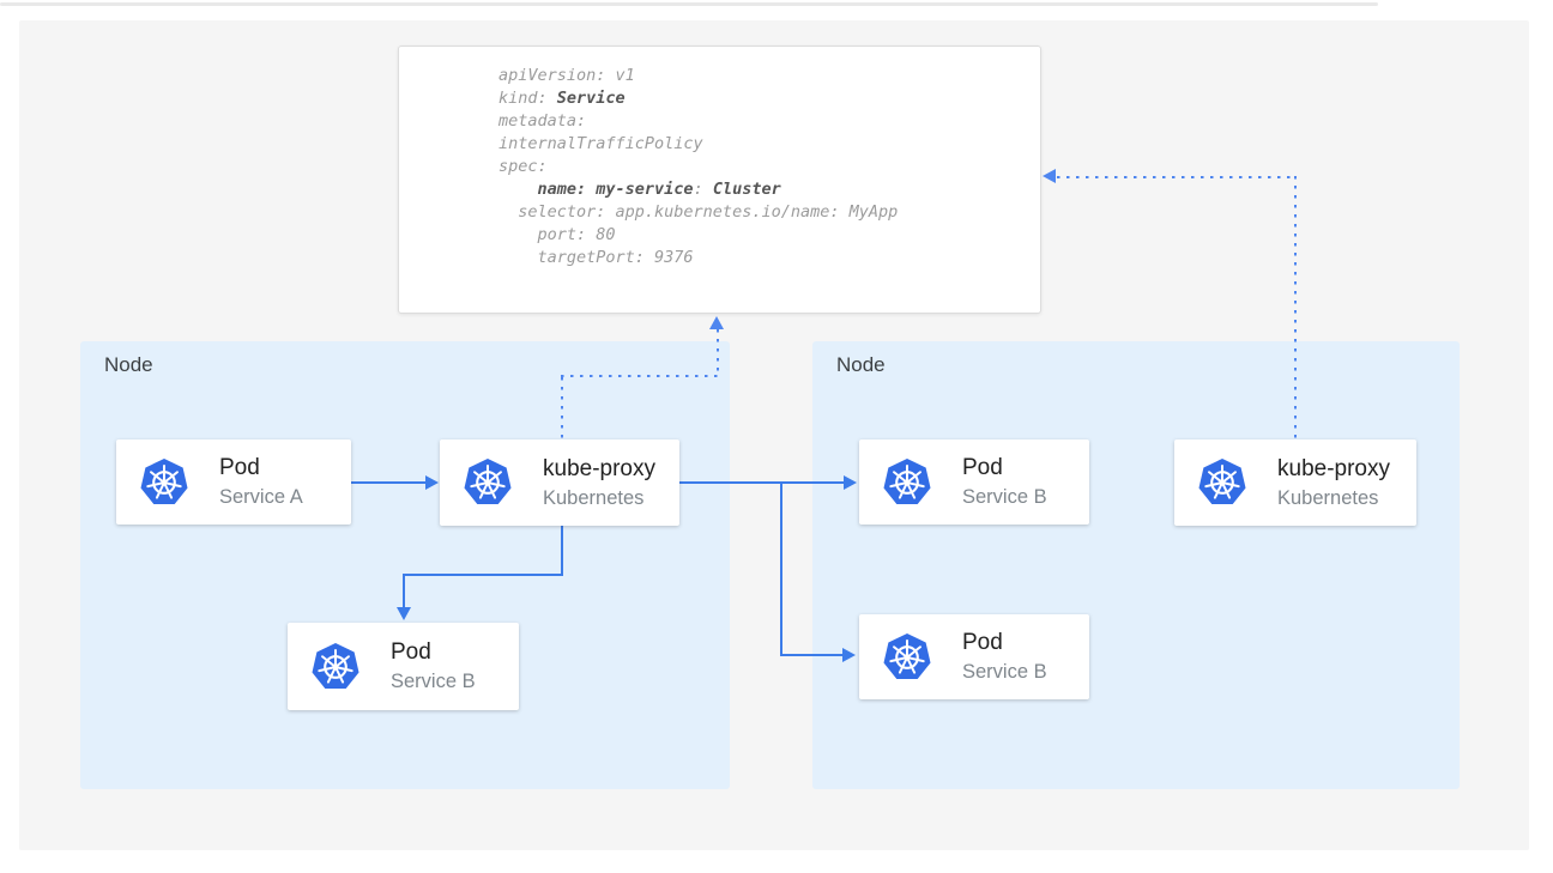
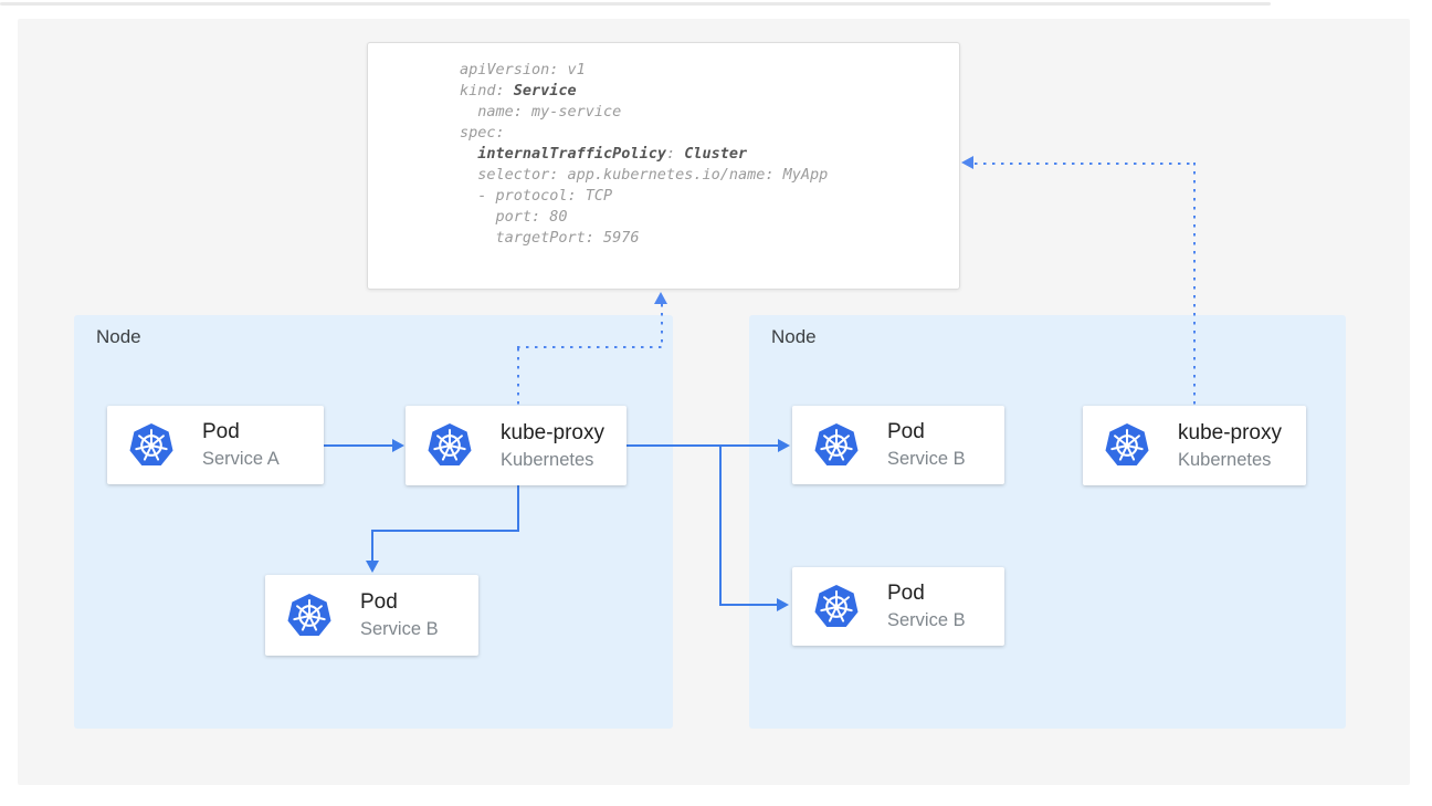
  Node
  Node
  apiVersion: v1
  kind: Service
- metadata:
- internalTrafficPolicy
+ name: my-service
  spec:
- name: my-service: Cluster
+ internalTrafficPolicy: Cluster
  selector: app.kubernetes.io/name: MyApp
+ - protocol: TCP
  port: 80
- targetPort: 9376
+ targetPort: 5976
  Pod
  Service A
  kube-proxy
  Kubernetes
  Pod
  Service B
  Pod
  Service B
  Pod
  Service B
  kube-proxy
  Kubernetes
